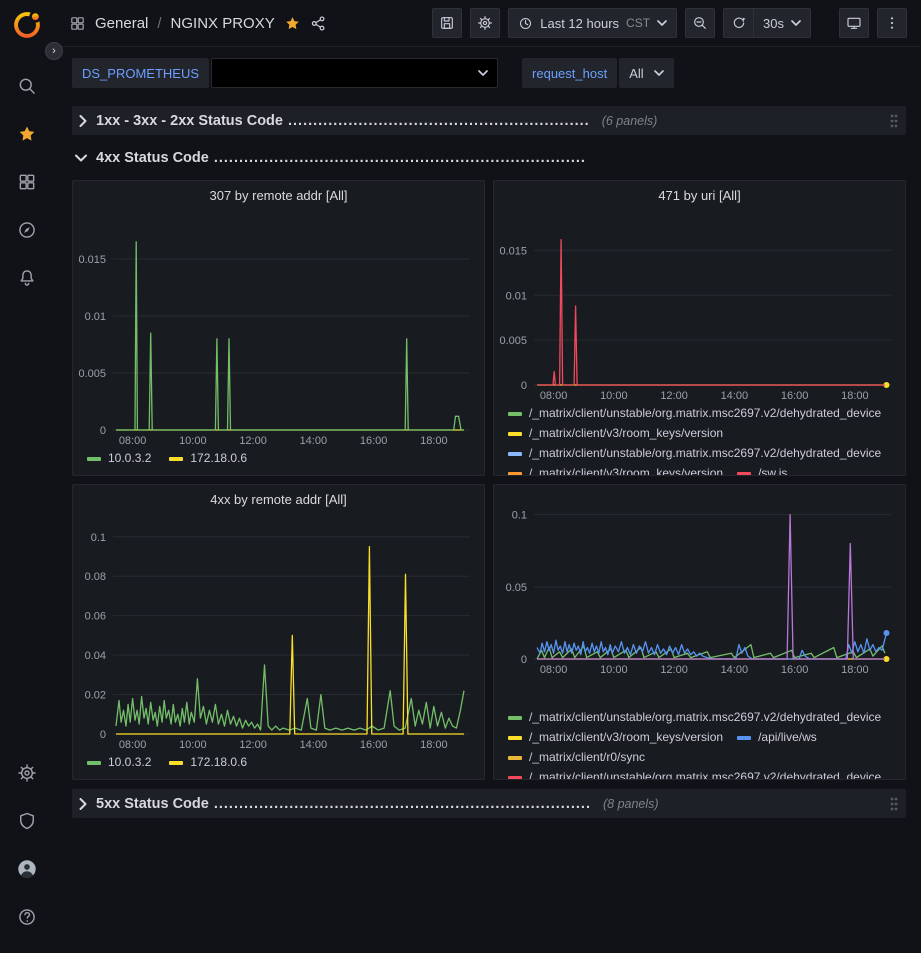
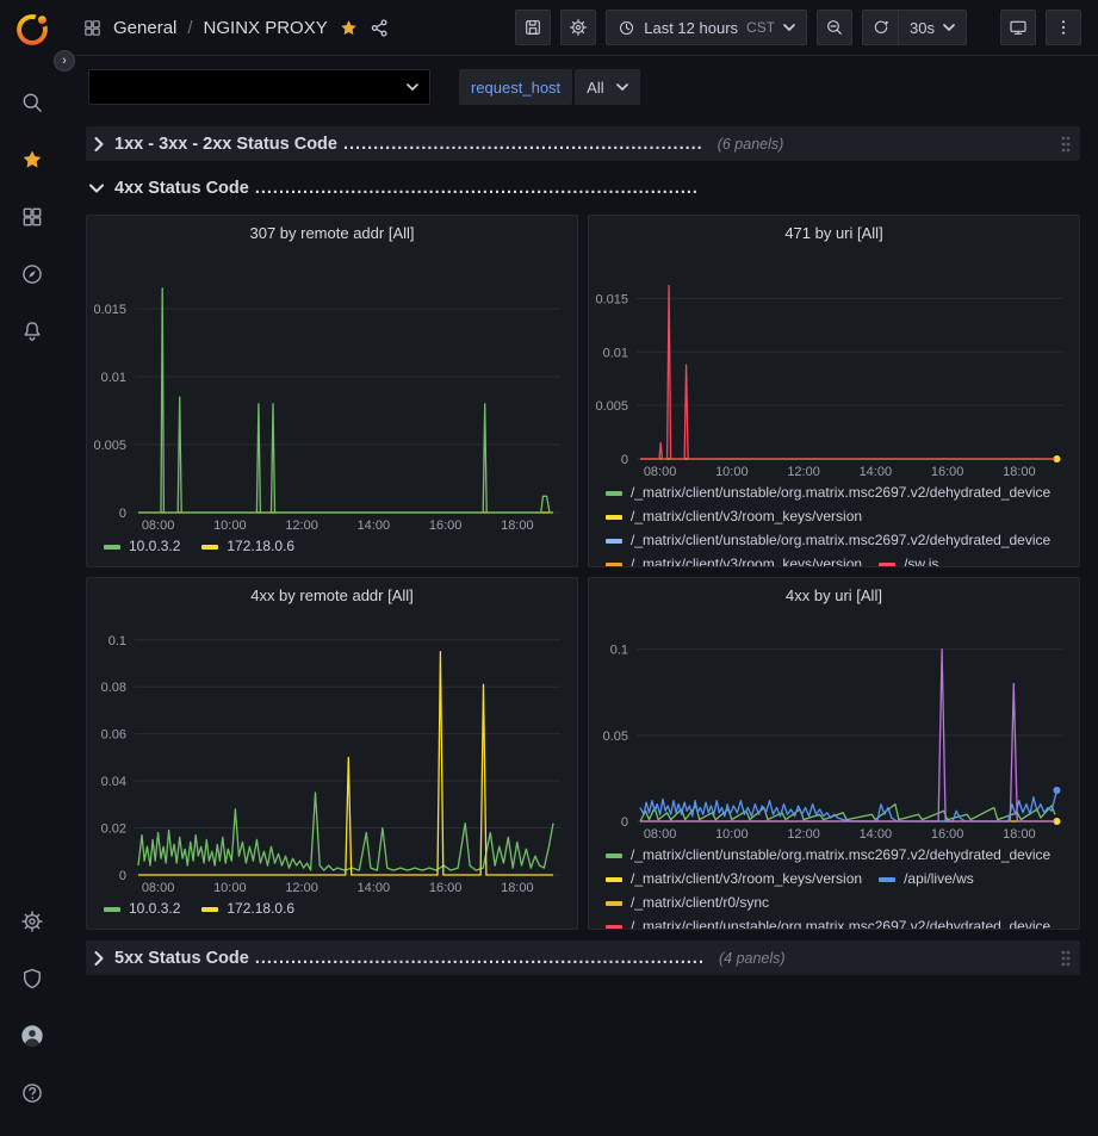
  ›
  General
  /
  NGINX PROXY
  Last 12 hours
  CST
  30s
- DS_PROMETHEUS
  request_host
  All
  1xx - 3xx - 2xx Status Code
  ............................................................
  (6 panels)
  4xx Status Code
  ..........................................................................
  307 by remote addr [All]
  0
  0.005
  0.01
  0.015
  08:00
  10:00
  12:00
  14:00
  16:00
  18:00
  10.0.3.2
  172.18.0.6
  471 by uri [All]
  0
  0.005
  0.01
  0.015
  08:00
  10:00
  12:00
  14:00
  16:00
  18:00
  /_matrix/client/unstable/org.matrix.msc2697.v2/dehydrated_device
  /_matrix/client/v3/room_keys/version
  /_matrix/client/unstable/org.matrix.msc2697.v2/dehydrated_device
  /_matrix/client/v3/room_keys/version
  /sw.js
  4xx by remote addr [All]
  0
  0.02
  0.04
  0.06
  0.08
  0.1
  08:00
  10:00
  12:00
  14:00
  16:00
  18:00
  10.0.3.2
  172.18.0.6
+ 4xx by uri [All]
  0
  0.05
  0.1
  08:00
  10:00
  12:00
  14:00
  16:00
  18:00
  /_matrix/client/unstable/org.matrix.msc2697.v2/dehydrated_device
  /_matrix/client/v3/room_keys/version
  /api/live/ws
  /_matrix/client/r0/sync
  /_matrix/client/unstable/org.matrix.msc2697.v2/dehydrated_device
  5xx Status Code
  ...........................................................................
- (8 panels)
+ (4 panels)
